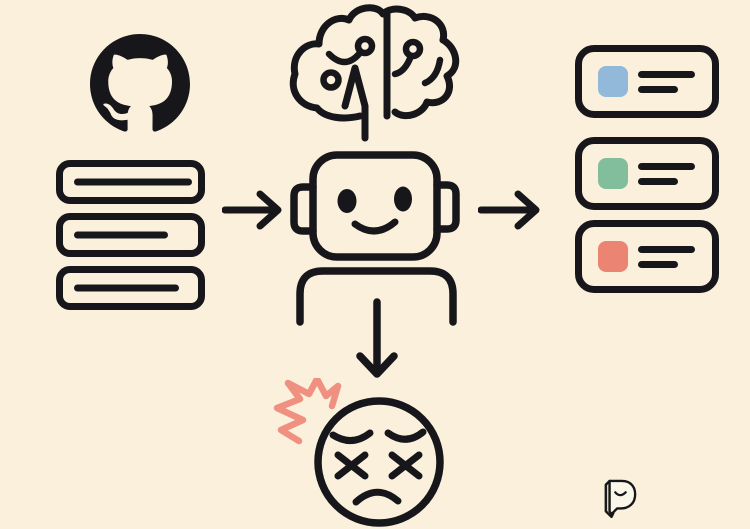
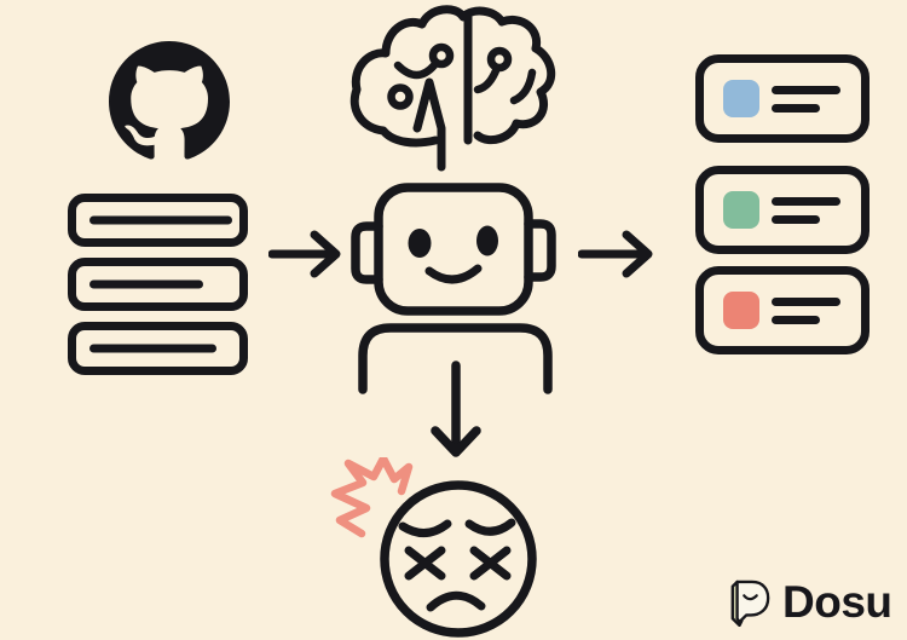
+ Dosu
